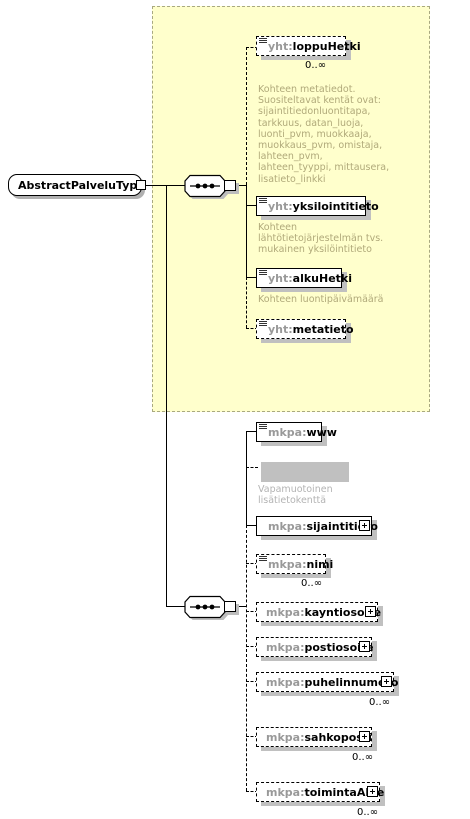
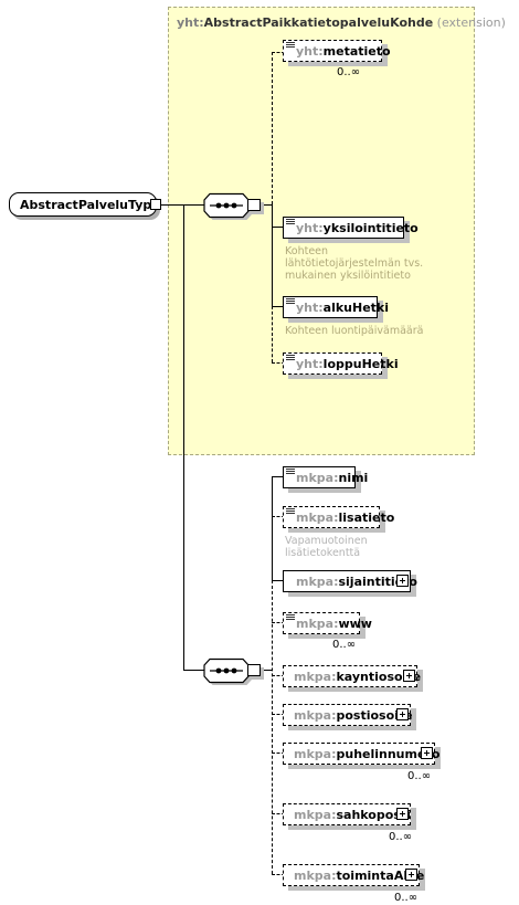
+ yht:AbstractPaikkatietopalveluKohde (extension)
  AbstractPalveluTyp
- yht:loppuHetki
+ yht:metatieto
  0..∞
- Kohteen metatiedot.
- Suositeltavat kentät ovat:
- sijaintitiedonluontitapa,
- tarkkuus, datan_luoja,
- luonti_pvm, muokkaaja,
- muokkaus_pvm, omistaja,
- lahteen_pvm,
- lahteen_tyyppi, mittausera,
- lisatieto_linkki
  yht:yksilointitieto
  Kohteen
  lähtötietojärjestelmän tvs.
  mukainen yksilöintitieto
  yht:alkuHetki
  Kohteen luontipäivämäärä
- yht:metatieto
+ yht:loppuHetki
- mkpa:www
+ mkpa:nimi
+ mkpa:lisatieto
  Vapamuotoinen
  lisätietokenttä
  mkpa:sijaintitio
- mkpa:nimi
+ mkpa:www
  0..∞
  mkpa:kayntiosoe
  mkpa:postioso
  mkpa:puhelinnumo
  0..∞
  mkpa:sahkopo
  0..∞
  mkpa:toimintaAe
  0..∞
